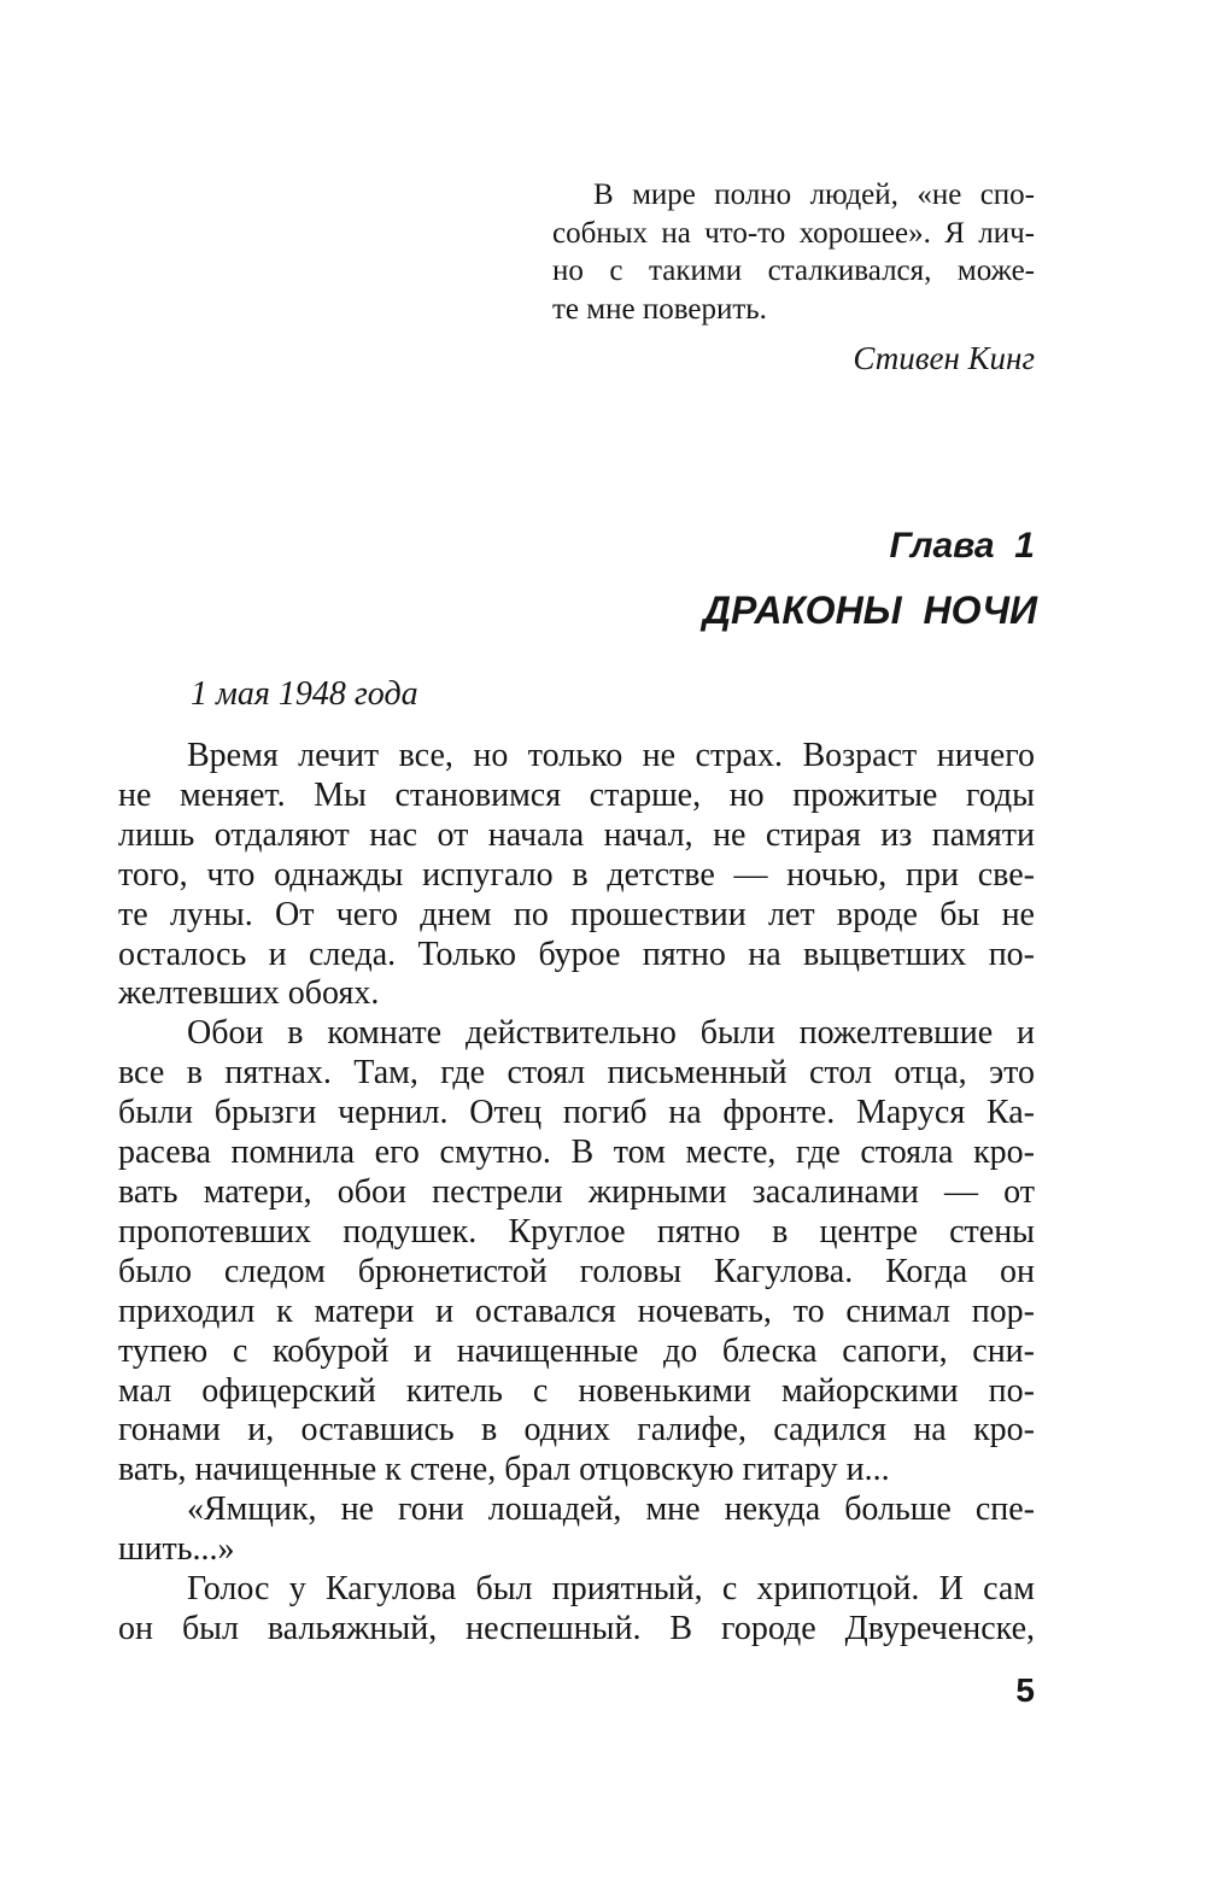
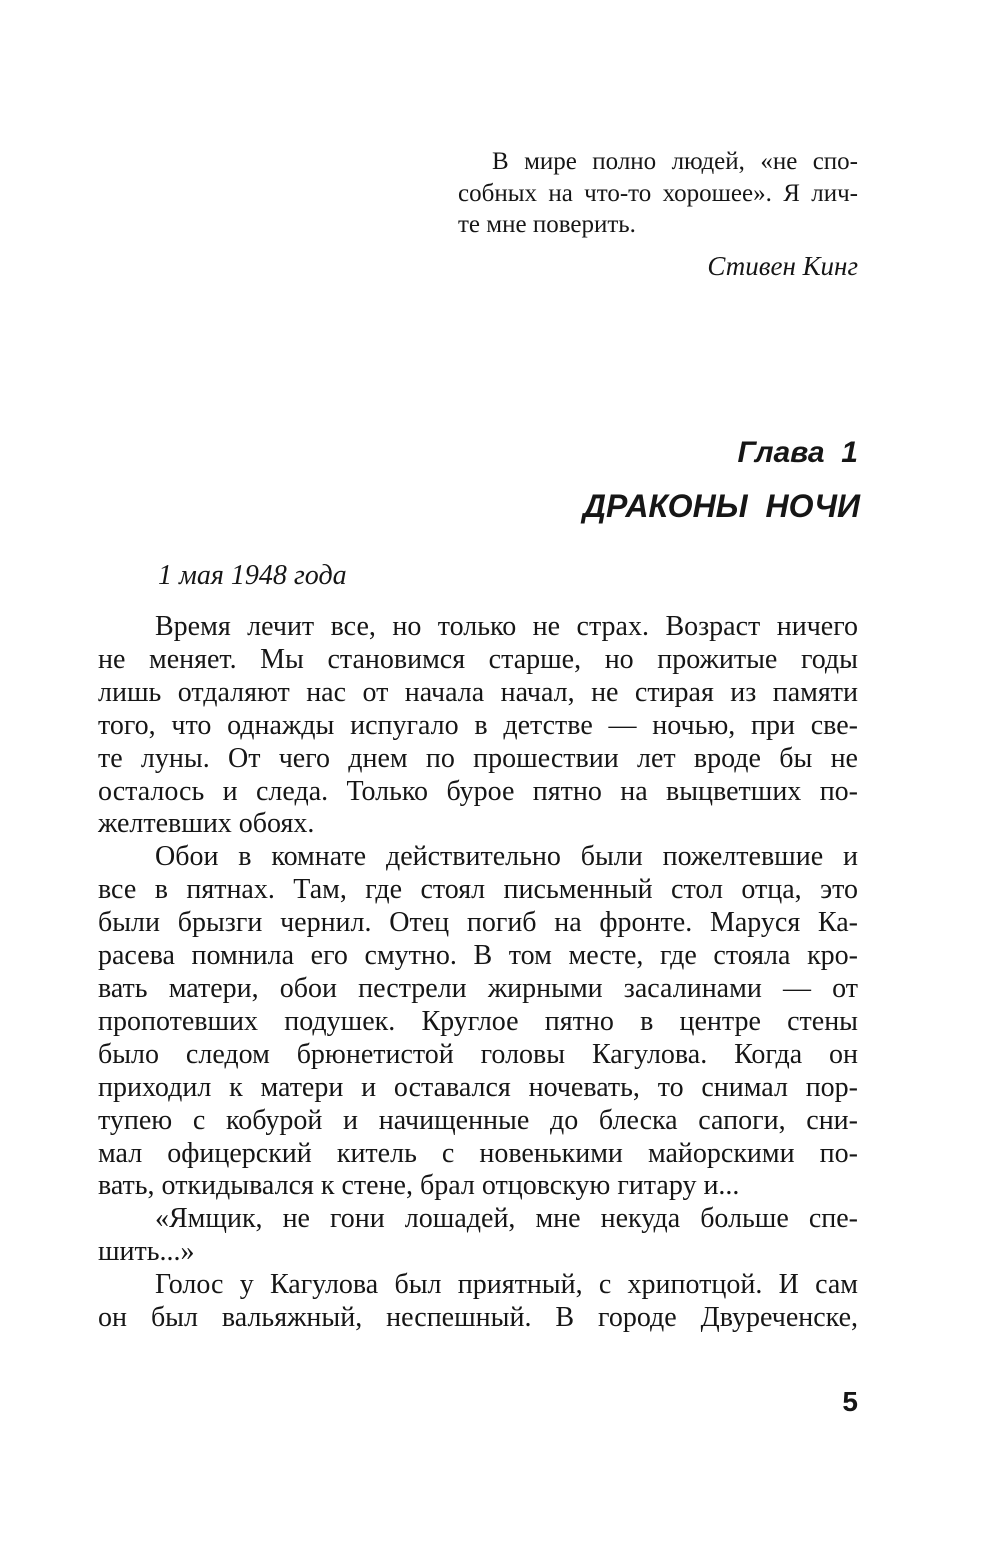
  В мире полно людей, «не спо-
  собных на что-то хорошее». Я лич-
- но с такими сталкивался, може-
  те мне поверить.
  Стивен Кинг
  Глава 1
  ДРАКОНЫ НОЧИ
  1 мая 1948 года
  Время лечит все, но только не страх. Возраст ничего
  не меняет. Мы становимся старше, но прожитые годы
  лишь отдаляют нас от начала начал, не стирая из памяти
  того, что однажды испугало в детстве — ночью, при све-
  те луны. От чего днем по прошествии лет вроде бы не
  осталось и следа. Только бурое пятно на выцветших по-
  желтевших обоях.
  Обои в комнате действительно были пожелтевшие и
  все в пятнах. Там, где стоял письменный стол отца, это
  были брызги чернил. Отец погиб на фронте. Маруся Ка-
  расева помнила его смутно. В том месте, где стояла кро-
  вать матери, обои пестрели жирными засалинами — от
  пропотевших подушек. Круглое пятно в центре стены
  было следом брюнетистой головы Кагулова. Когда он
  приходил к матери и оставался ночевать, то снимал пор-
  тупею с кобурой и начищенные до блеска сапоги, сни-
  мал офицерский китель с новенькими майорскими по-
- гонами и, оставшись в одних галифе, садился на кро-
- вать, начищенные к стене, брал отцовскую гитару и...
+ вать, откидывался к стене, брал отцовскую гитару и...
  «Ямщик, не гони лошадей, мне некуда больше спе-
  шить...»
  Голос у Кагулова был приятный, с хрипотцой. И сам
  он был вальяжный, неспешный. В городе Двуреченске,
  5
